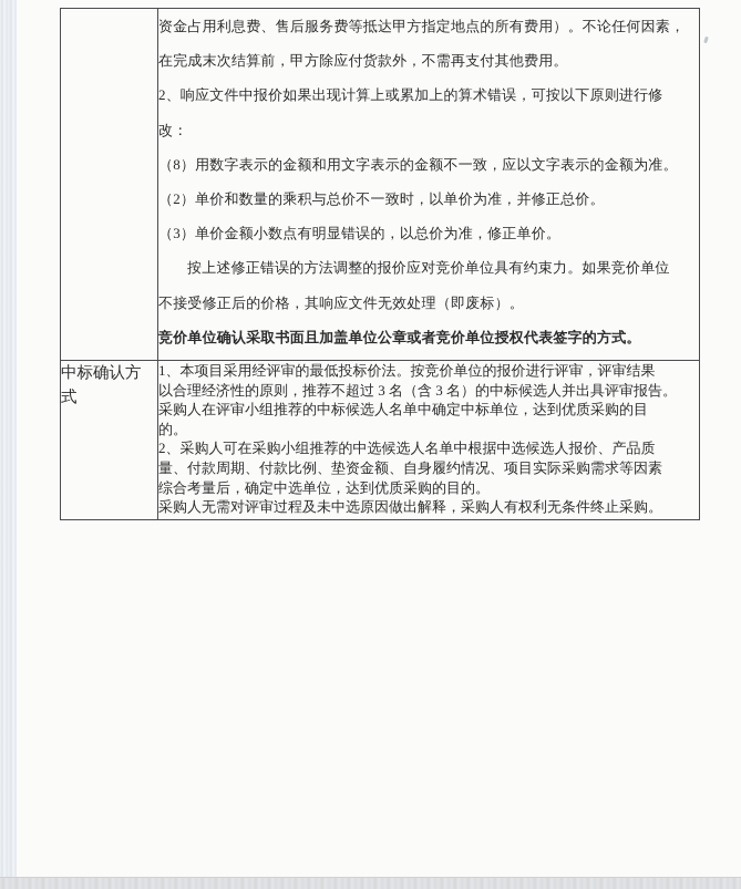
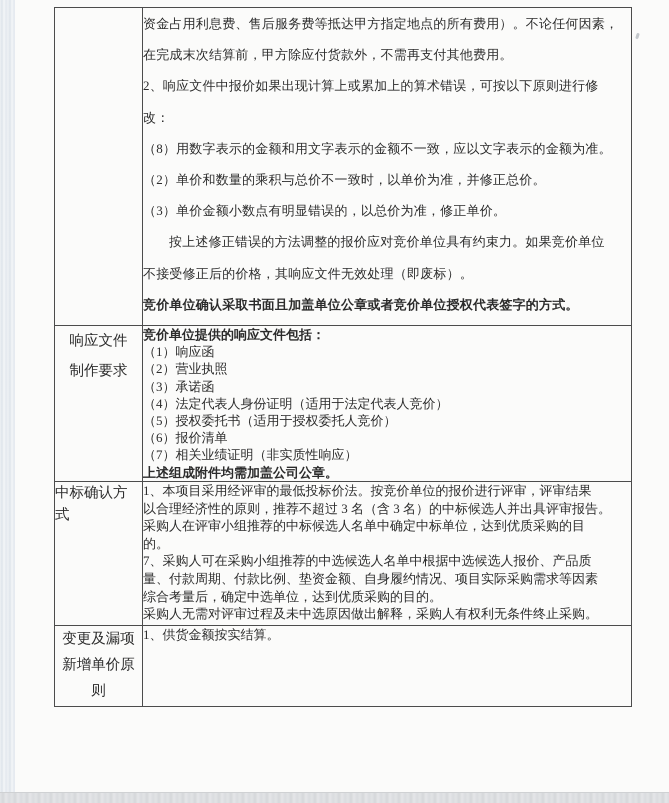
  	资金占用利息费、售后服务费等抵达甲方指定地点的所有费用）。不论任何因素， 在完成末次结算前，甲方除应付货款外，不需再支付其他费用。 2、响应文件中报价如果出现计算上或累加上的算术错误，可按以下原则进行修 改： （8）用数字表示的金额和用文字表示的金额不一致，应以文字表示的金额为准。 （2）单价和数量的乘积与总价不一致时，以单价为准，并修正总价。 （3）单价金额小数点有明显错误的，以总价为准，修正单价。 按上述修正错误的方法调整的报价应对竞价单位具有约束力。如果竞价单位 不接受修正后的价格，其响应文件无效处理（即废标）。 竞价单位确认采取书面且加盖单位公章或者竞价单位授权代表签字的方式。
+ 响应文件 制作要求	竞价单位提供的响应文件包括： （1）响应函 （2）营业执照 （3）承诺函 （4）法定代表人身份证明（适用于法定代表人竞价） （5）授权委托书（适用于授权委托人竞价） （6）报价清单 （7）相关业绩证明（非实质性响应） 上述组成附件均需加盖公司公章。
- 中标确认方 式	1、本项目采用经评审的最低投标价法。按竞价单位的报价进行评审，评审结果 以合理经济性的原则，推荐不超过 3 名（含 3 名）的中标候选人并出具评审报告。 采购人在评审小组推荐的中标候选人名单中确定中标单位，达到优质采购的目 的。 2、采购人可在采购小组推荐的中选候选人名单中根据中选候选人报价、产品质 量、付款周期、付款比例、垫资金额、自身履约情况、项目实际采购需求等因素 综合考量后，确定中选单位，达到优质采购的目的。 采购人无需对评审过程及未中选原因做出解释，采购人有权利无条件终止采购。
+ 中标确认方 式	1、本项目采用经评审的最低投标价法。按竞价单位的报价进行评审，评审结果 以合理经济性的原则，推荐不超过 3 名（含 3 名）的中标候选人并出具评审报告。 采购人在评审小组推荐的中标候选人名单中确定中标单位，达到优质采购的目 的。 7、采购人可在采购小组推荐的中选候选人名单中根据中选候选人报价、产品质 量、付款周期、付款比例、垫资金额、自身履约情况、项目实际采购需求等因素 综合考量后，确定中选单位，达到优质采购的目的。 采购人无需对评审过程及未中选原因做出解释，采购人有权利无条件终止采购。
+ 变更及漏项 新增单价原 则	1、供货金额按实结算。
